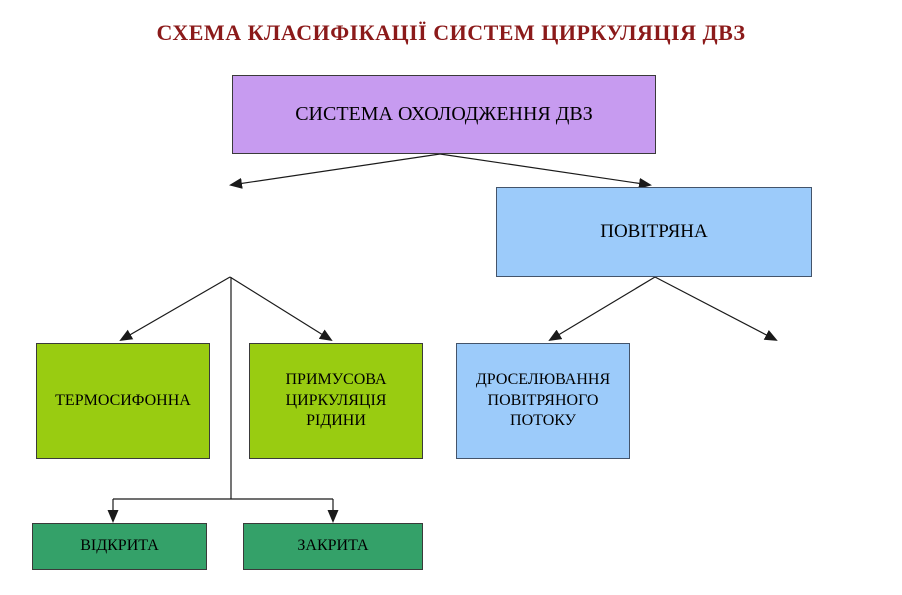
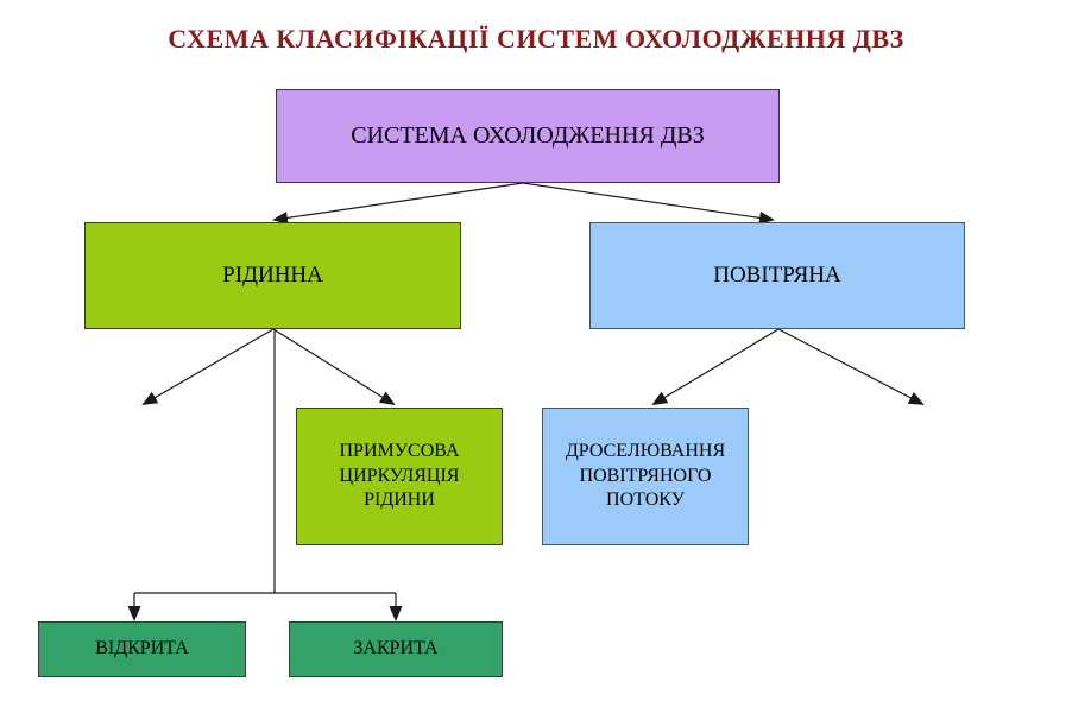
- СХЕМА КЛАСИФІКАЦІЇ СИСТЕМ ЦИРКУЛЯЦІЯ ДВЗ
+ СХЕМА КЛАСИФІКАЦІЇ СИСТЕМ ОХОЛОДЖЕННЯ ДВЗ
  СИСТЕМА ОХОЛОДЖЕННЯ ДВЗ
+ РІДИННА
  ПОВІТРЯНА
- ТЕРМОСИФОННА
  ПРИМУСОВА ЦИРКУЛЯЦІЯ РІДИНИ
  ДРОСЕЛЮВАННЯ ПОВІТРЯНОГО ПОТОКУ
  ВІДКРИТА
  ЗАКРИТА
